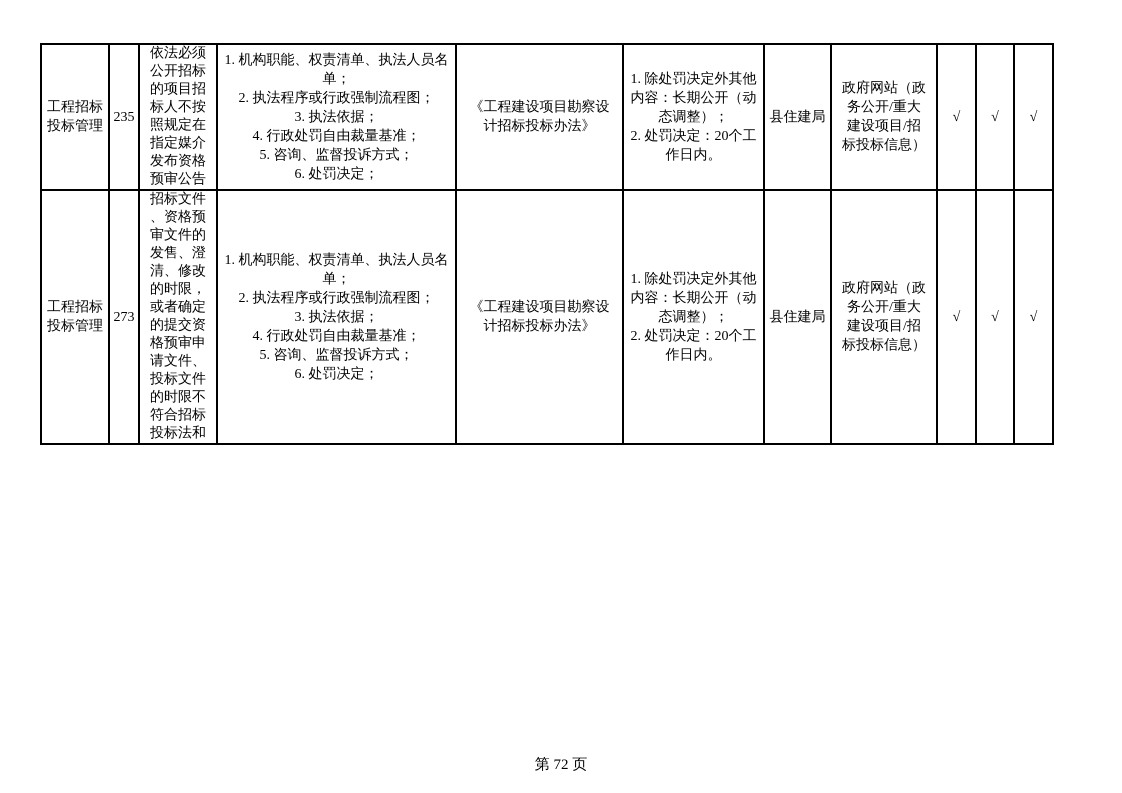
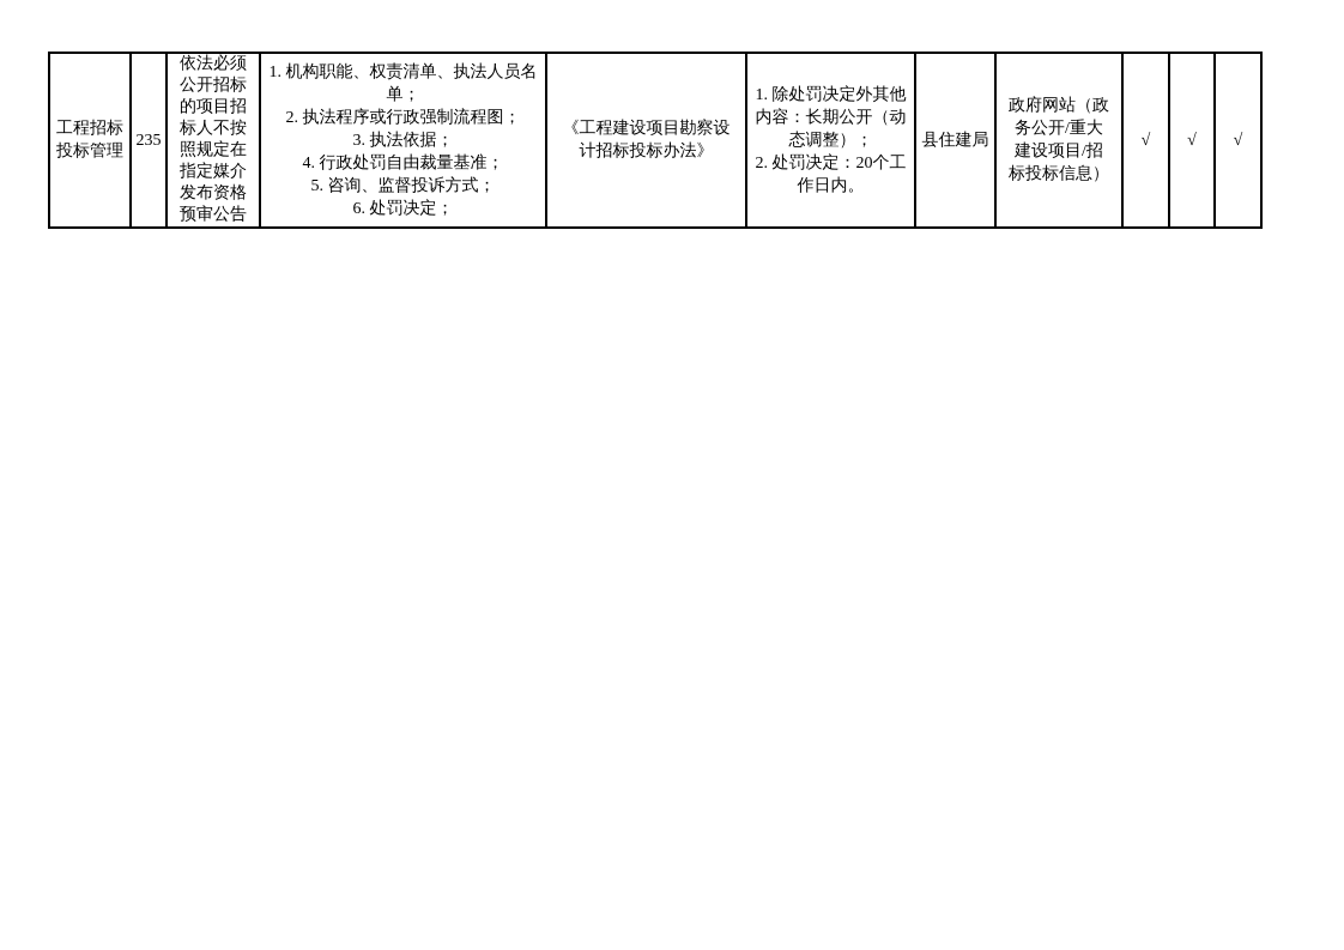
  工程招标 投标管理	235	依法必须 公开招标 的项目招 标人不按 照规定在 指定媒介 发布资格 预审公告	1. 机构职能、权责清单、执法人员名 单； 2. 执法程序或行政强制流程图； 3. 执法依据； 4. 行政处罚自由裁量基准； 5. 咨询、监督投诉方式； 6. 处罚决定；	《工程建设项目勘察设 计招标投标办法》	1. 除处罚决定外其他 内容：长期公开（动 态调整）； 2. 处罚决定：20个工 作日内。	县住建局	政府网站（政 务公开/重大 建设项目/招 标投标信息）	√	√	√
- 工程招标 投标管理	273	招标文件 、资格预 审文件的 发售、澄 清、修改 的时限， 或者确定 的提交资 格预审申 请文件、 投标文件 的时限不 符合招标 投标法和	1. 机构职能、权责清单、执法人员名 单； 2. 执法程序或行政强制流程图； 3. 执法依据； 4. 行政处罚自由裁量基准； 5. 咨询、监督投诉方式； 6. 处罚决定；	《工程建设项目勘察设 计招标投标办法》	1. 除处罚决定外其他 内容：长期公开（动 态调整）； 2. 处罚决定：20个工 作日内。	县住建局	政府网站（政 务公开/重大 建设项目/招 标投标信息）	√	√	√
- 第 72 页
